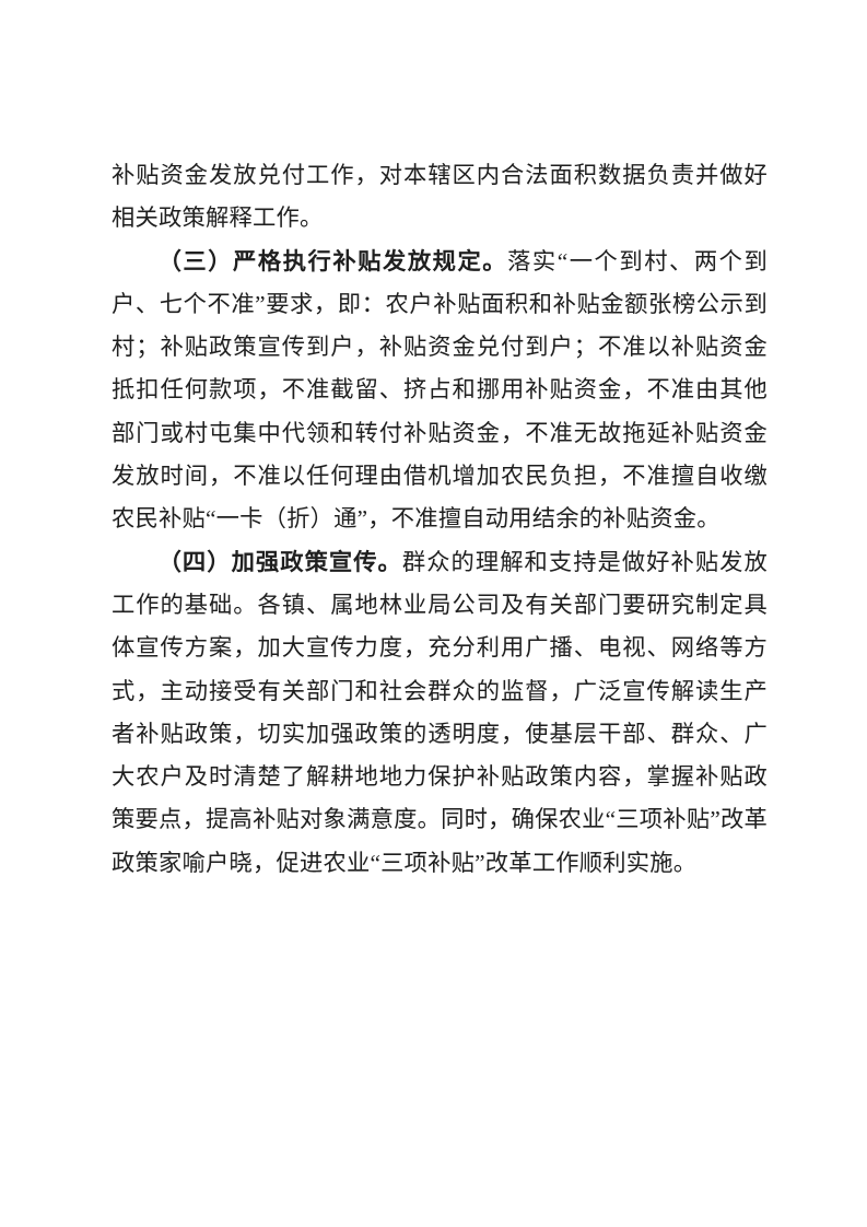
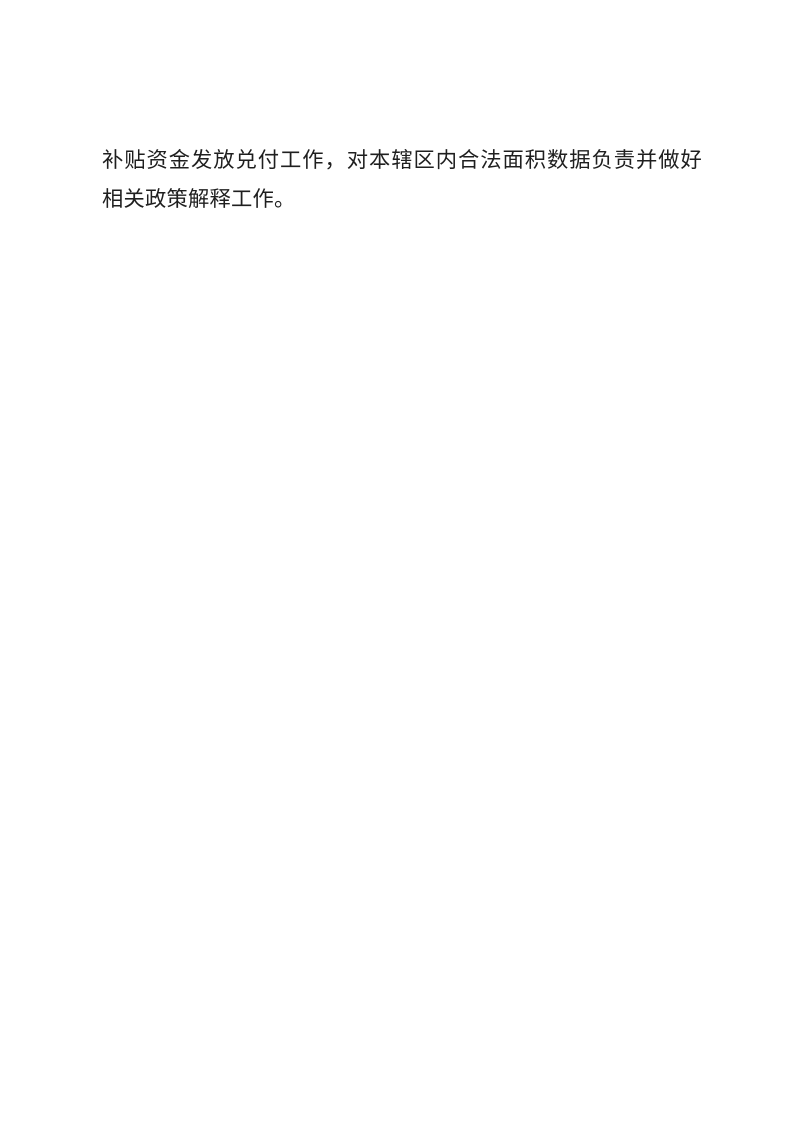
  补贴资金发放兑付工作，对本辖区内合法面积数据负责并做好相关政策解释工作。
- （三）严格执行补贴发放规定。落实“一个到村、两个到户、七个不准”要求，即：农户补贴面积和补贴金额张榜公示到村；补贴政策宣传到户，补贴资金兑付到户；不准以补贴资金抵扣任何款项，不准截留、挤占和挪用补贴资金，不准由其他部门或村屯集中代领和转付补贴资金，不准无故拖延补贴资金发放时间，不准以任何理由借机增加农民负担，不准擅自收缴农民补贴“一卡（折）通”，不准擅自动用结余的补贴资金。
- （四）加强政策宣传。群众的理解和支持是做好补贴发放工作的基础。各镇、属地林业局公司及有关部门要研究制定具体宣传方案，加大宣传力度，充分利用广播、电视、网络等方式，主动接受有关部门和社会群众的监督，广泛宣传解读生产者补贴政策，切实加强政策的透明度，使基层干部、群众、广大农户及时清楚了解耕地地力保护补贴政策内容，掌握补贴政策要点，提高补贴对象满意度。同时，确保农业“三项补贴”改革政策家喻户晓，促进农业“三项补贴”改革工作顺利实施。
